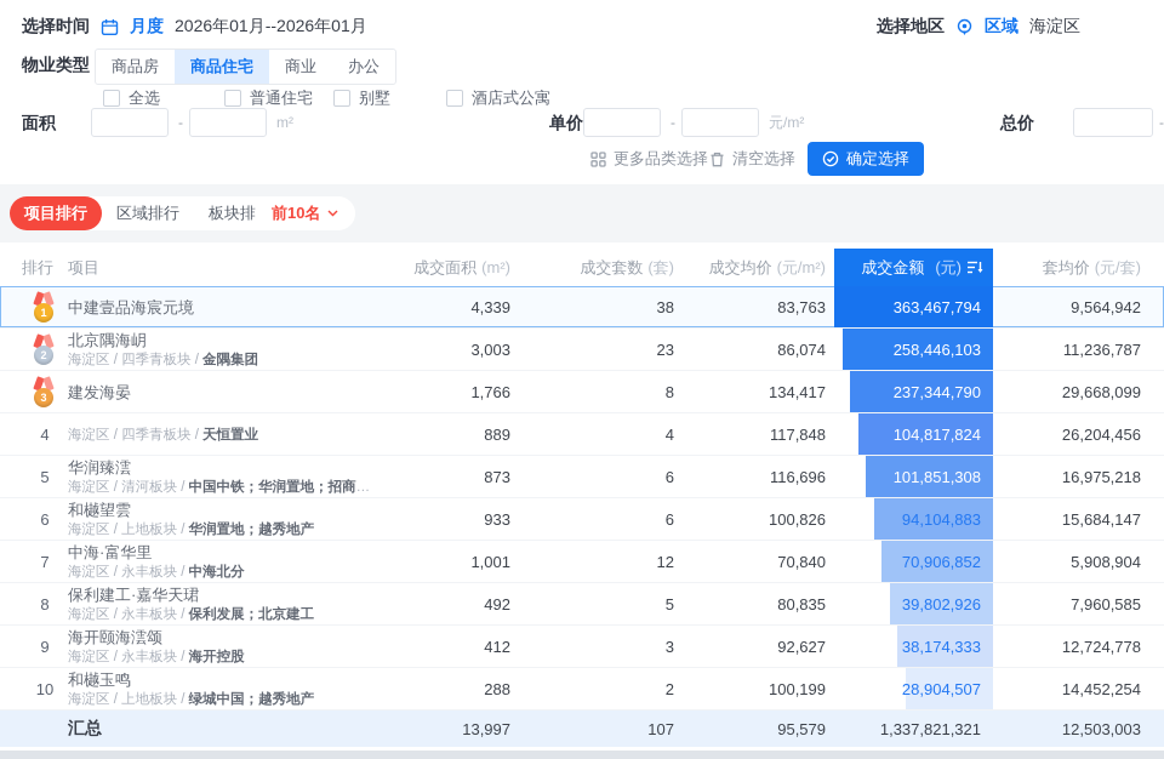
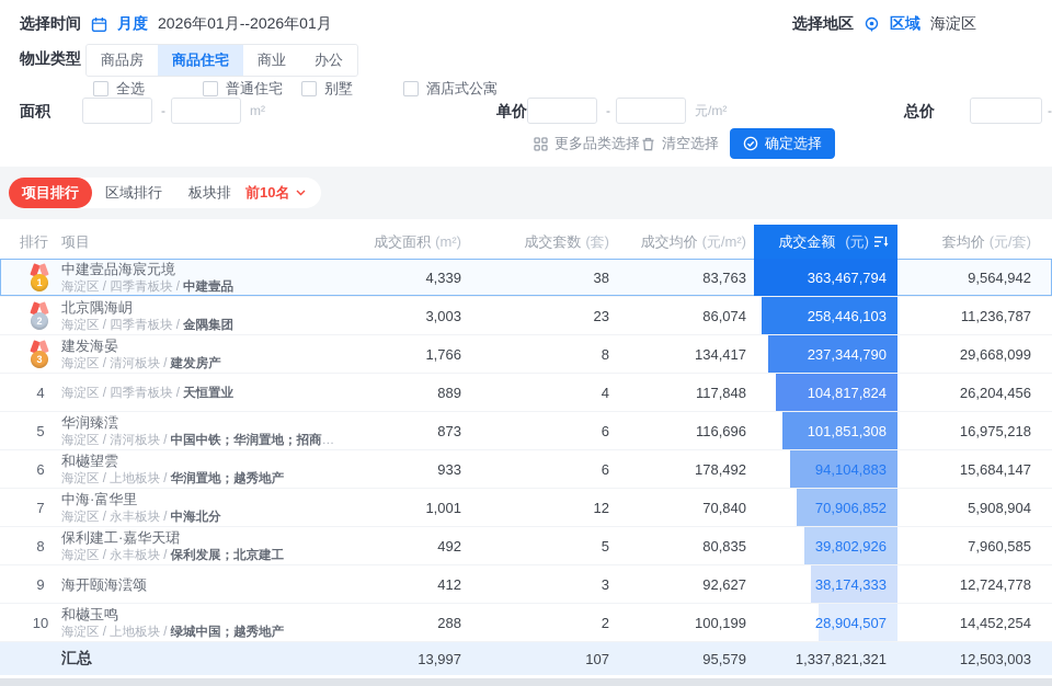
  选择时间
  月度
  2026年01月--2026年01月
  选择地区
  区域
  海淀区
  物业类型
  商品房
  商品住宅
  商业
  办公
  全选
  普通住宅
  别墅
  酒店式公寓
  面积
  -
  m²
  单价
  -
  元/m²
  总价
  -
  更多品类选择
  清空选择
  确定选择
  项目排行
  区域排行
  板块排
  前10名
  排行
  项目
  成交面积
  (m²)
  成交套数
  (套)
  成交均价
  (元/m²)
  成交金额
  (元)
  套均价
  (元/套)
  1
  中建壹品海宸元境
+ 海淀区 / 四季青板块 / 中建壹品
  4,339
  38
  83,763
  363,467,794
  9,564,942
  2
  北京隅海岄
  海淀区 / 四季青板块 / 金隅集团
  3,003
  23
  86,074
  258,446,103
  11,236,787
  3
  建发海晏
+ 海淀区 / 清河板块 / 建发房产
  1,766
  8
  134,417
  237,344,790
  29,668,099
  4
  海淀区 / 四季青板块 / 天恒置业
  889
  4
  117,848
  104,817,824
  26,204,456
  5
  华润臻澐
  海淀区 / 清河板块 / 中国中铁；华润置地；招商蛇口
  873
  6
  116,696
  101,851,308
  16,975,218
  6
  和樾望雲
  海淀区 / 上地板块 / 华润置地；越秀地产
  933
  6
- 100,826
+ 178,492
  94,104,883
  15,684,147
  7
  中海·富华里
  海淀区 / 永丰板块 / 中海北分
  1,001
  12
  70,840
  70,906,852
  5,908,904
  8
  保利建工·嘉华天珺
  海淀区 / 永丰板块 / 保利发展；北京建工
  492
  5
  80,835
  39,802,926
  7,960,585
  9
  海开颐海澐颂
- 海淀区 / 永丰板块 / 海开控股
  412
  3
  92,627
  38,174,333
  12,724,778
  10
  和樾玉鸣
  海淀区 / 上地板块 / 绿城中国；越秀地产
  288
  2
  100,199
  28,904,507
  14,452,254
  汇总
  13,997
  107
  95,579
  1,337,821,321
  12,503,003
